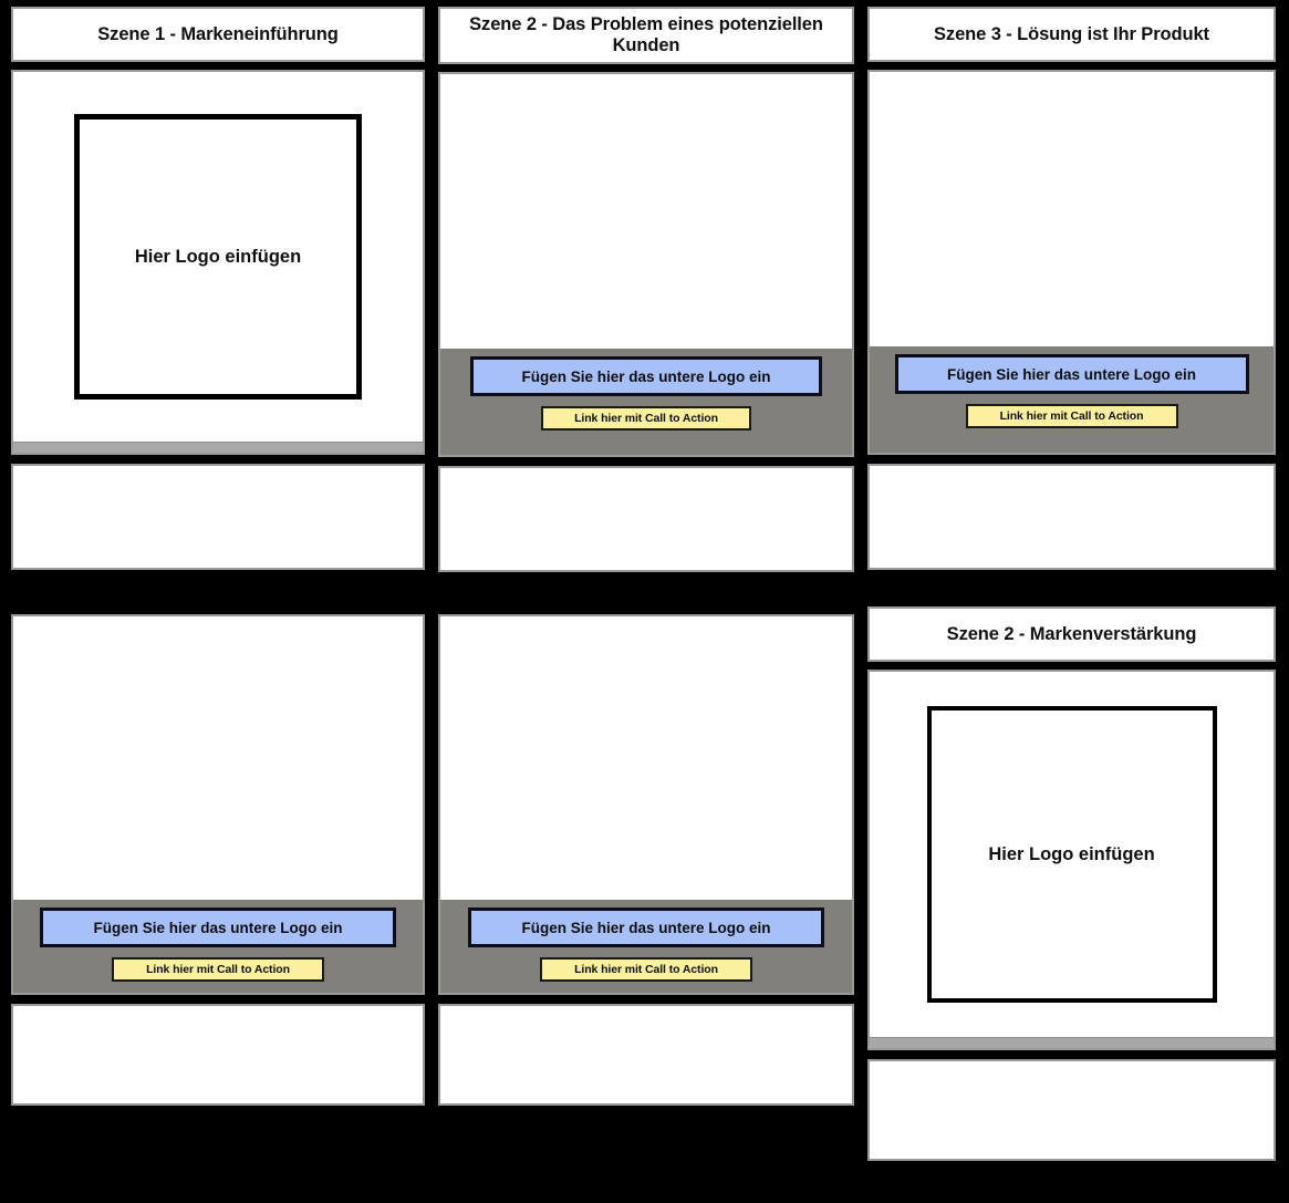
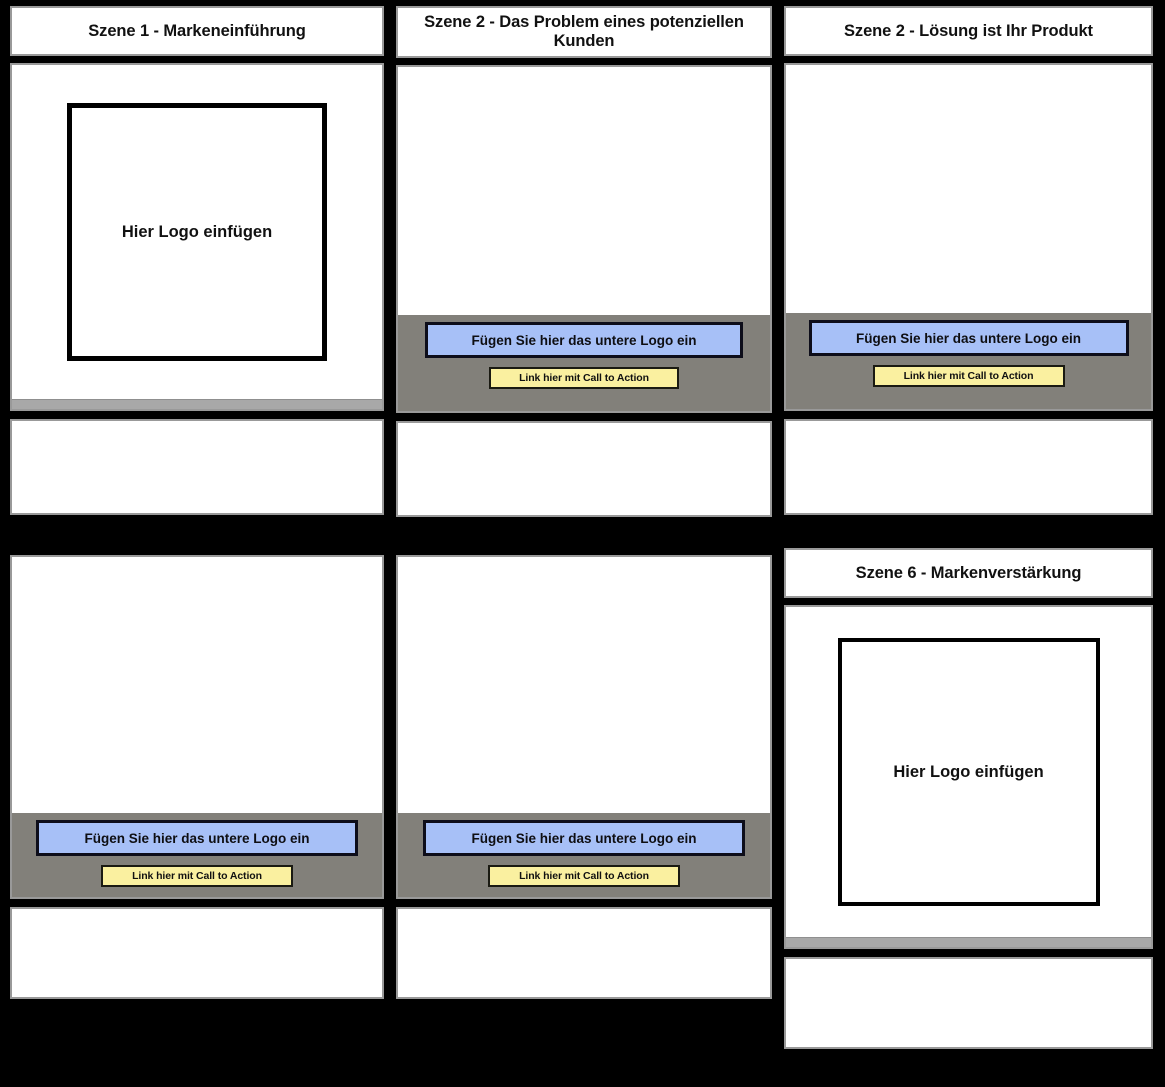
  Szene 1 - Markeneinführung
  Hier Logo einfügen
  Szene 2 - Das Problem eines potenziellen Kunden
  Fügen Sie hier das untere Logo ein
  Link hier mit Call to Action
- Szene 3 - Lösung ist Ihr Produkt
+ Szene 2 - Lösung ist Ihr Produkt
  Fügen Sie hier das untere Logo ein
  Link hier mit Call to Action
  Fügen Sie hier das untere Logo ein
  Link hier mit Call to Action
  Fügen Sie hier das untere Logo ein
  Link hier mit Call to Action
- Szene 2 - Markenverstärkung
+ Szene 6 - Markenverstärkung
  Hier Logo einfügen
